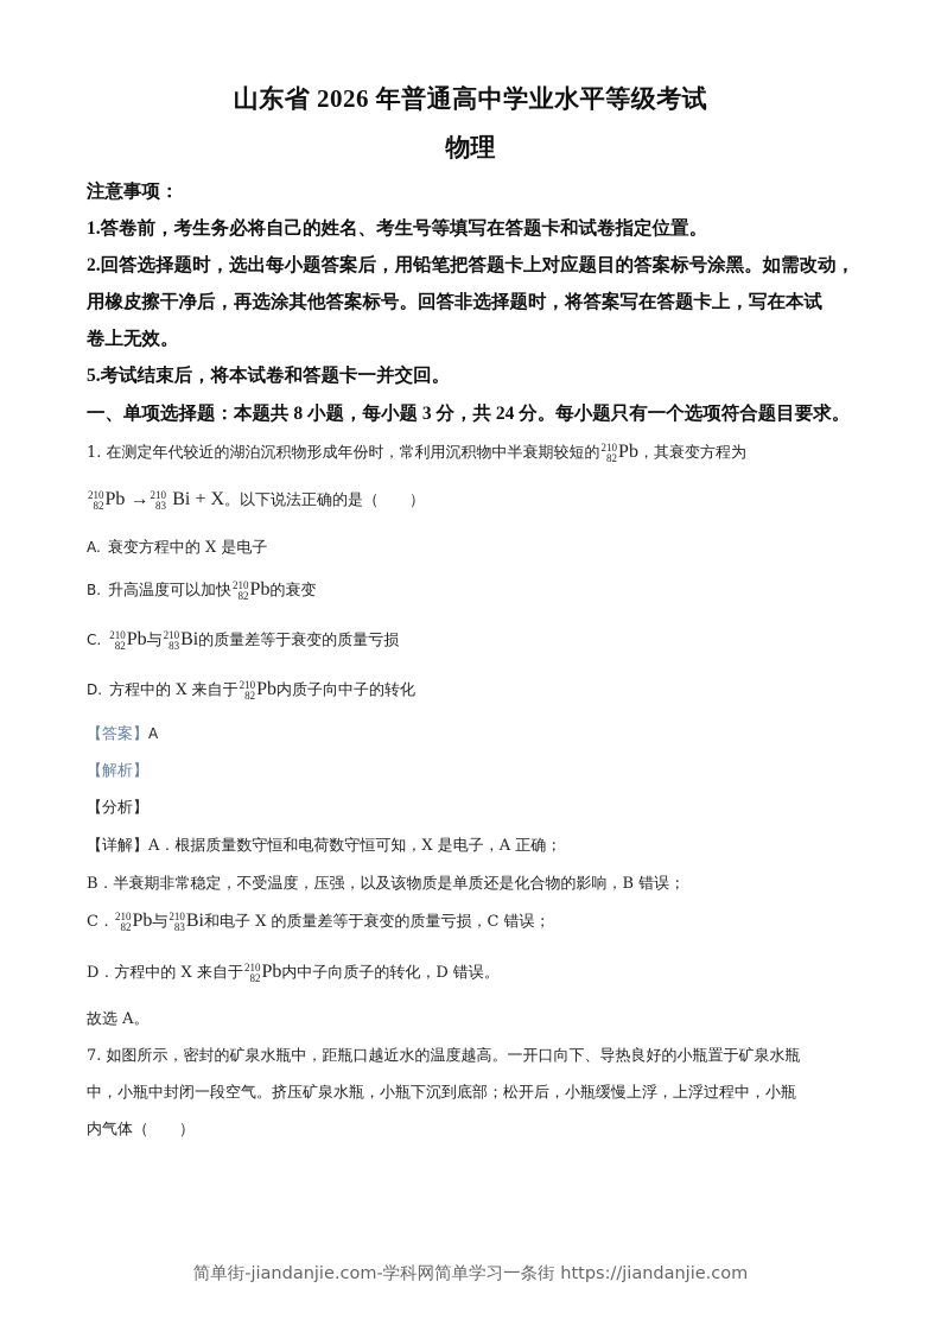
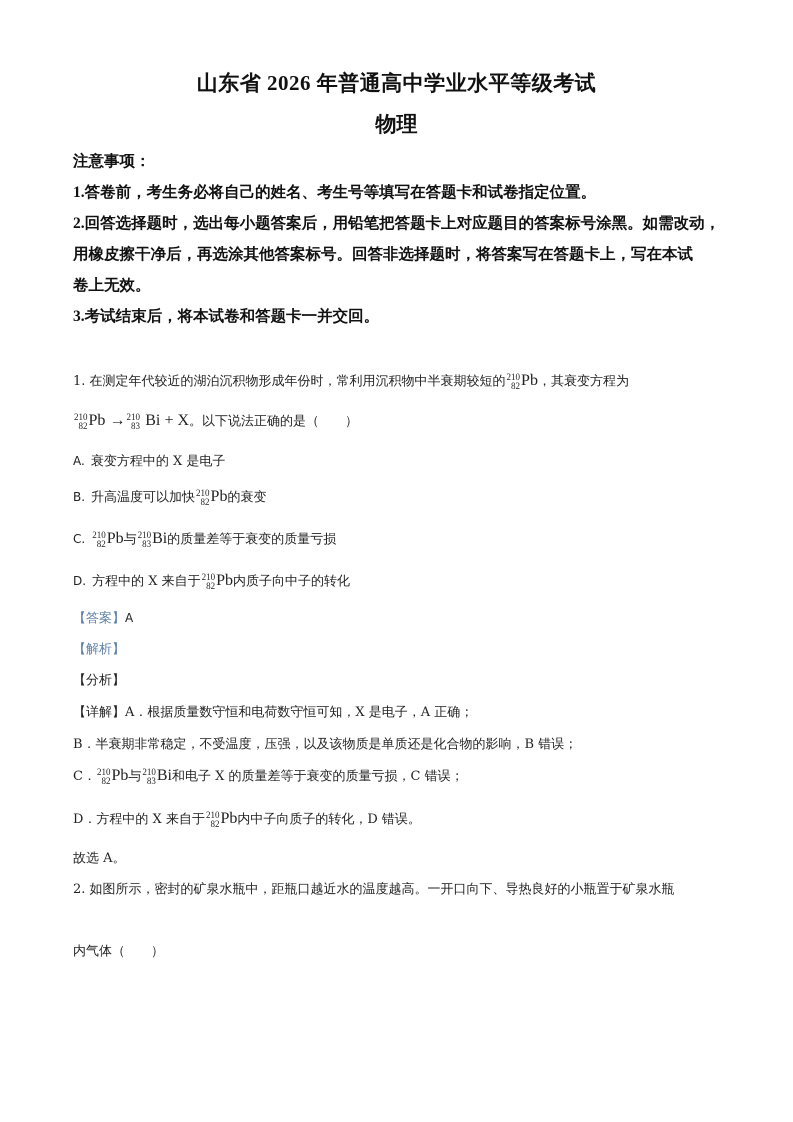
  山东省 2026 年普通高中学业水平等级考试
  物理
  注意事项：
  1.答卷前，考生务必将自己的姓名、考生号等填写在答题卡和试卷指定位置。
  2.回答选择题时，选出每小题答案后，用铅笔把答题卡上对应题目的答案标号涂黑。如需改动，
  用橡皮擦干净后，再选涂其他答案标号。回答非选择题时，将答案写在答题卡上，写在本试
  卷上无效。
- 5.考试结束后，将本试卷和答题卡一并交回。
+ 3.考试结束后，将本试卷和答题卡一并交回。
- 一、单项选择题：本题共 8 小题，每小题 3 分，共 24 分。每小题只有一个选项符合题目要求。
  1. 在测定年代较近的湖泊沉积物形成年份时，常利用沉积物中半衰期较短的
  210
  82
  Pb，其衰变方程为
  210
  82
  Pb →
  210
  83
  Bi + X。以下说法正确的是（ ）
  A. 衰变方程中的 X 是电子
  B. 升高温度可以加快
  210
  82
  Pb的衰变
  C.
  210
  82
  Pb与
  210
  83
  Bi的质量差等于衰变的质量亏损
  D. 方程中的 X 来自于
  210
  82
  Pb内质子向中子的转化
  【答案】A
  【解析】
  【分析】
  【详解】A．根据质量数守恒和电荷数守恒可知，X 是电子，A 正确；
  B．半衰期非常稳定，不受温度，压强，以及该物质是单质还是化合物的影响，B 错误；
  C．
  210
  82
  Pb与
  210
  83
  Bi和电子 X 的质量差等于衰变的质量亏损，C 错误；
  D．方程中的 X 来自于
  210
  82
  Pb内中子向质子的转化，D 错误。
  故选 A。
- 7. 如图所示，密封的矿泉水瓶中，距瓶口越近水的温度越高。一开口向下、导热良好的小瓶置于矿泉水瓶
+ 2. 如图所示，密封的矿泉水瓶中，距瓶口越近水的温度越高。一开口向下、导热良好的小瓶置于矿泉水瓶
- 中，小瓶中封闭一段空气。挤压矿泉水瓶，小瓶下沉到底部；松开后，小瓶缓慢上浮，上浮过程中，小瓶
  内气体（ ）
- 简单街-jiandanjie.com-学科网简单学习一条街 https://jiandanjie.com
